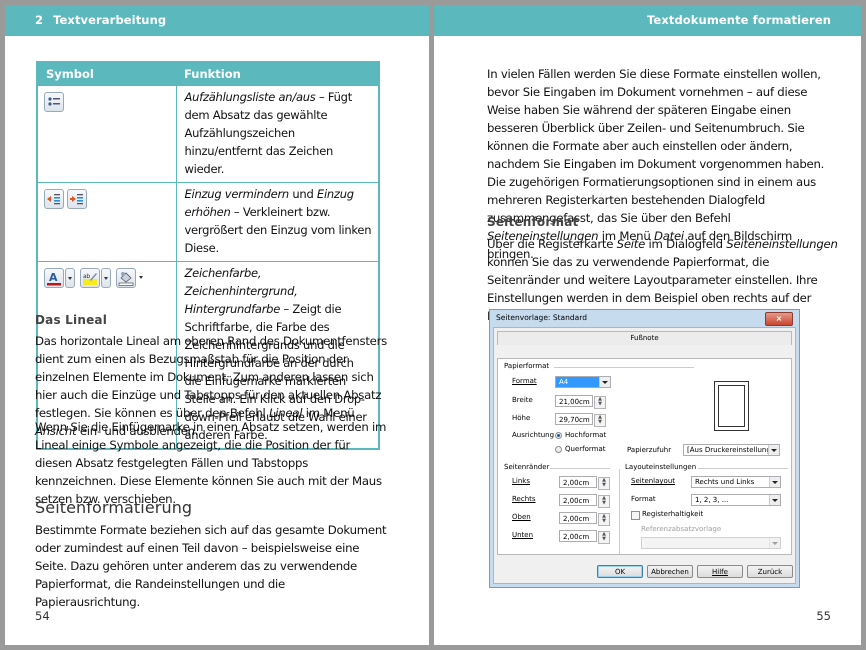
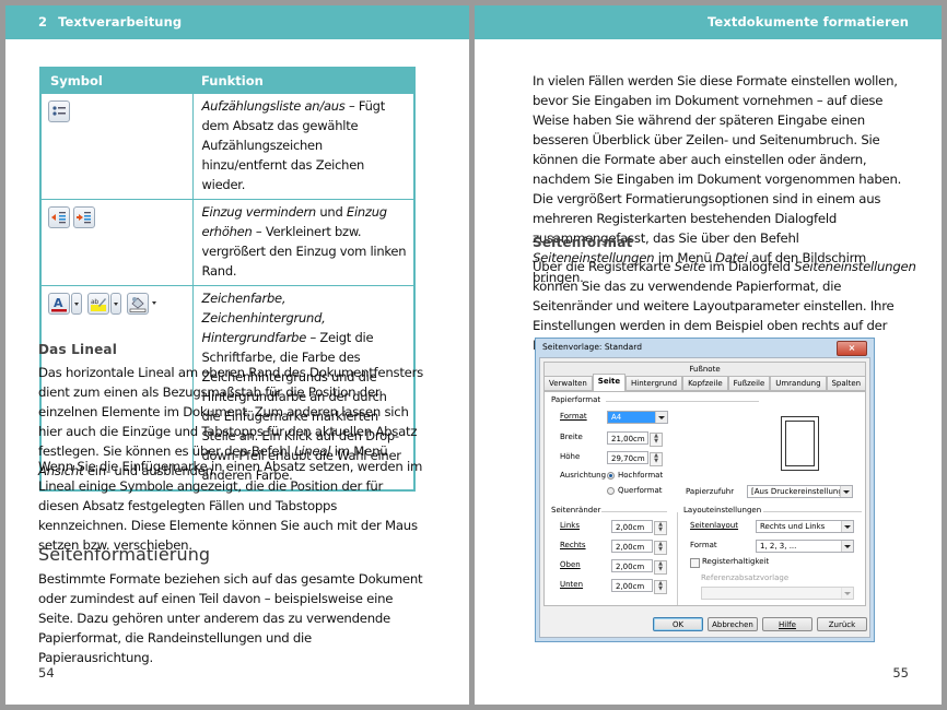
  2 Textverarbeitung
  Symbol	Funktion
  	Aufzählungsliste an/aus – Fügt dem Absatz das gewählte Aufzählungszeichen hinzu/entfernt das Zeichen wieder.
- 	Einzug vermindern und Einzug erhöhen – Verkleinert bzw. vergrößert den Einzug vom linken Diese.
+ 	Einzug vermindern und Einzug erhöhen – Verkleinert bzw. vergrößert den Einzug vom linken Rand.
  A	Zeichenfarbe, Zeichenhintergrund, Hintergrundfarbe – Zeigt die Schriftfarbe, die Farbe des Zeichenhintergrunds und die Hintergrundfarbe an der durch die Einfügemarke markierten Stelle an. Ein Klick auf den Drop-down-Pfeil erlaubt die Wahl einer anderen Farbe.
  Das Lineal
  Das horizontale Lineal am oberen Rand des Dokumentfensters dient zum einen als Bezugsmaßstab für die Position der einzelnen Elemente im Dokument. Zum anderen lassen sich hier auch die Einzüge und Tabstopps für den aktuellen Absatz festlegen. Sie können es über den Befehl Lineal im Menü Ansicht ein- und ausblenden.
  Wenn Sie die Einfügemarke in einen Absatz setzen, werden im Lineal einige Symbole angezeigt, die die Position der für diesen Absatz festgelegten Fällen und Tabstopps kennzeichnen. Diese Elemente können Sie auch mit der Maus setzen bzw. verschieben.
  Seitenformatierung
  Bestimmte Formate beziehen sich auf das gesamte Dokument oder zumindest auf einen Teil davon – beispielsweise eine Seite. Dazu gehören unter anderem das zu verwendende Papierformat, die Randeinstellungen und die Papierausrichtung.
  54
  Textdokumente formatieren
- In vielen Fällen werden Sie diese Formate einstellen wollen, bevor Sie Eingaben im Dokument vornehmen – auf diese Weise haben Sie während der späteren Eingabe einen besseren Überblick über Zeilen- und Seitenumbruch. Sie können die Formate aber auch einstellen oder ändern, nachdem Sie Eingaben im Dokument vorgenommen haben. Die zugehörigen Formatierungsoptionen sind in einem aus mehreren Registerkarten bestehenden Dialogfeld zusammengefasst, das Sie über den Befehl Seiteneinstellungen im Menü Datei auf den Bildschirm bringen.
+ In vielen Fällen werden Sie diese Formate einstellen wollen, bevor Sie Eingaben im Dokument vornehmen – auf diese Weise haben Sie während der späteren Eingabe einen besseren Überblick über Zeilen- und Seitenumbruch. Sie können die Formate aber auch einstellen oder ändern, nachdem Sie Eingaben im Dokument vorgenommen haben. Die vergrößert Formatierungsoptionen sind in einem aus mehreren Registerkarten bestehenden Dialogfeld zusammengefasst, das Sie über den Befehl Seiteneinstellungen im Menü Datei auf den Bildschirm bringen.
  Seitenformat
  Über die Registerkarte Seite im Dialogfeld Seiteneinstellungen können Sie das zu verwendende Papierformat, die Seitenränder und weitere Layoutparameter einstellen. Ihre Einstellungen werden in dem Beispiel oben rechts auf der
  Seitenvorlage: Standard
  ×
  Fußnote
+ Verwalten
+ Seite
+ Hintergrund
+ Kopfzeile
+ Fußzeile
+ Umrandung
+ Spalten
  Papierformat
  Format
  A4
  Breite
  21,00cm
  Höhe
  29,70cm
  Ausrichtung
  Hochformat
  Querformat
  Papierzufuhr
  [Aus Druckereinstellun
  Seitenränder
  Links
  2,00cm
  Rechts
  2,00cm
  Oben
  2,00cm
  Unten
  2,00cm
  Layouteinstellungen
  Seitenlayout
  Rechts und Links
  Format
  1, 2, 3, ...
  Registerhaltigkeit
  Referenzabsatzvorlage
  OK
  Abbrechen
  Hilfe
  Zurück
  55
